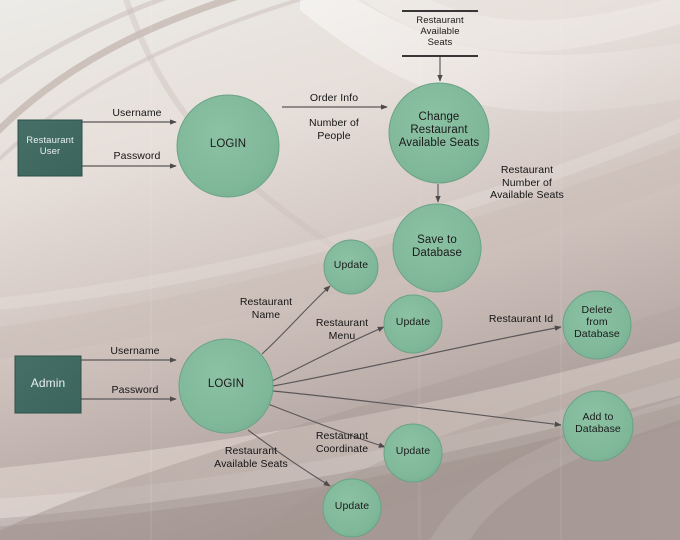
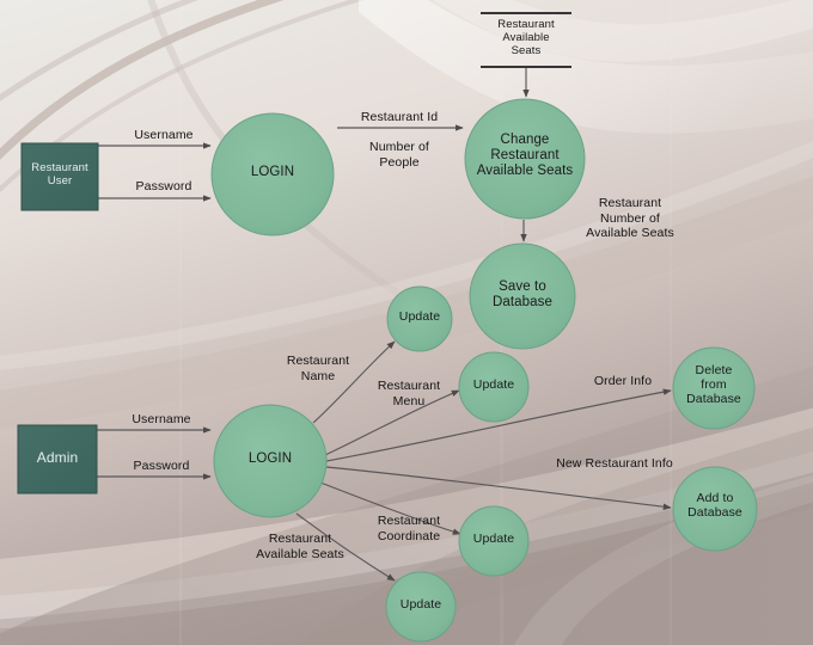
  Restaurant
  User
  Admin
  Restaurant
  Available
  Seats
  LOGIN
  Change
  Restaurant
  Available Seats
  Save to
  Database
  LOGIN
  Update
  Update
  Update
  Update
  Delete
  from
  Database
  Add to
  Database
  Username
  Password
- Order Info
+ Restaurant Id
  Number of
  People
  Restaurant
  Number of
  Available Seats
  Username
  Password
  Restaurant
  Name
  Restaurant
  Menu
- Restaurant Id
+ Order Info
+ New Restaurant Info
  Restaurant
  Coordinate
  Restaurant
  Available Seats
